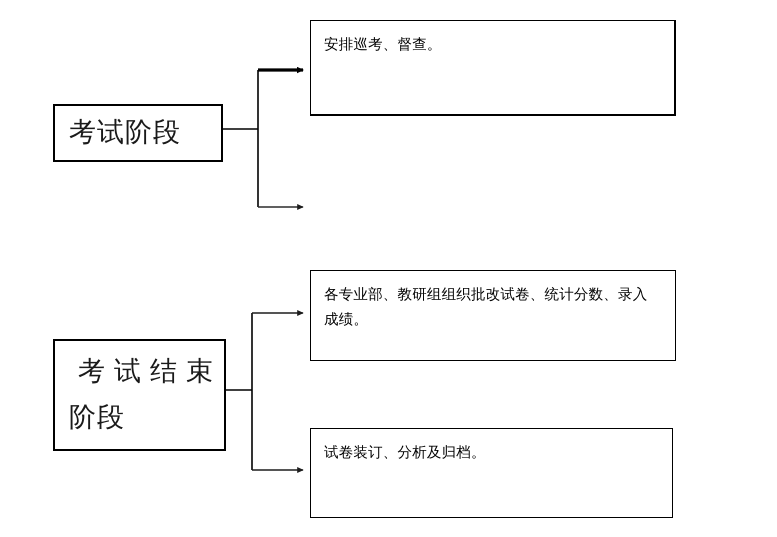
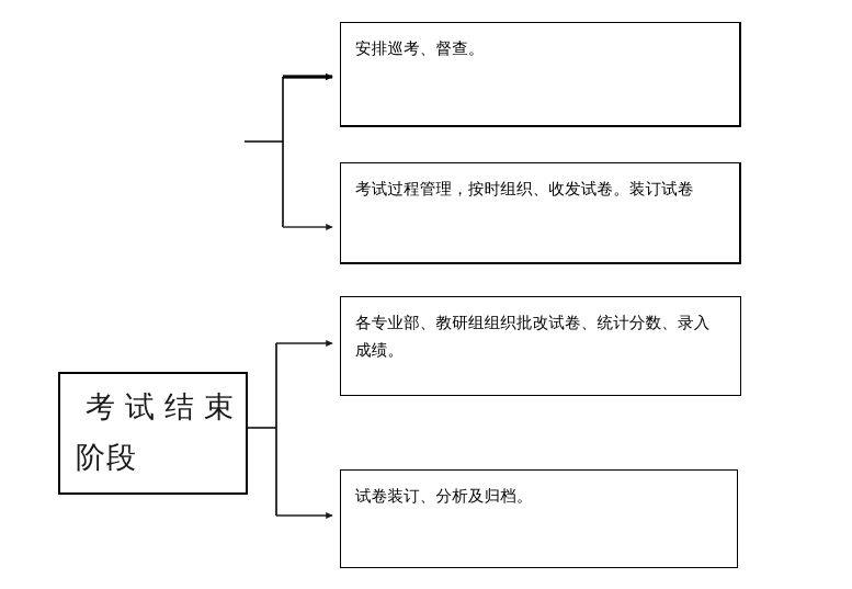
- 考试阶段
  考试结束
  阶段
  安排巡考、督查。
+ 考试过程管理，按时组织、收发试卷。装订试卷
  各专业部、教研组组织批改试卷、统计分数、录入成绩。
  试卷装订、分析及归档。
